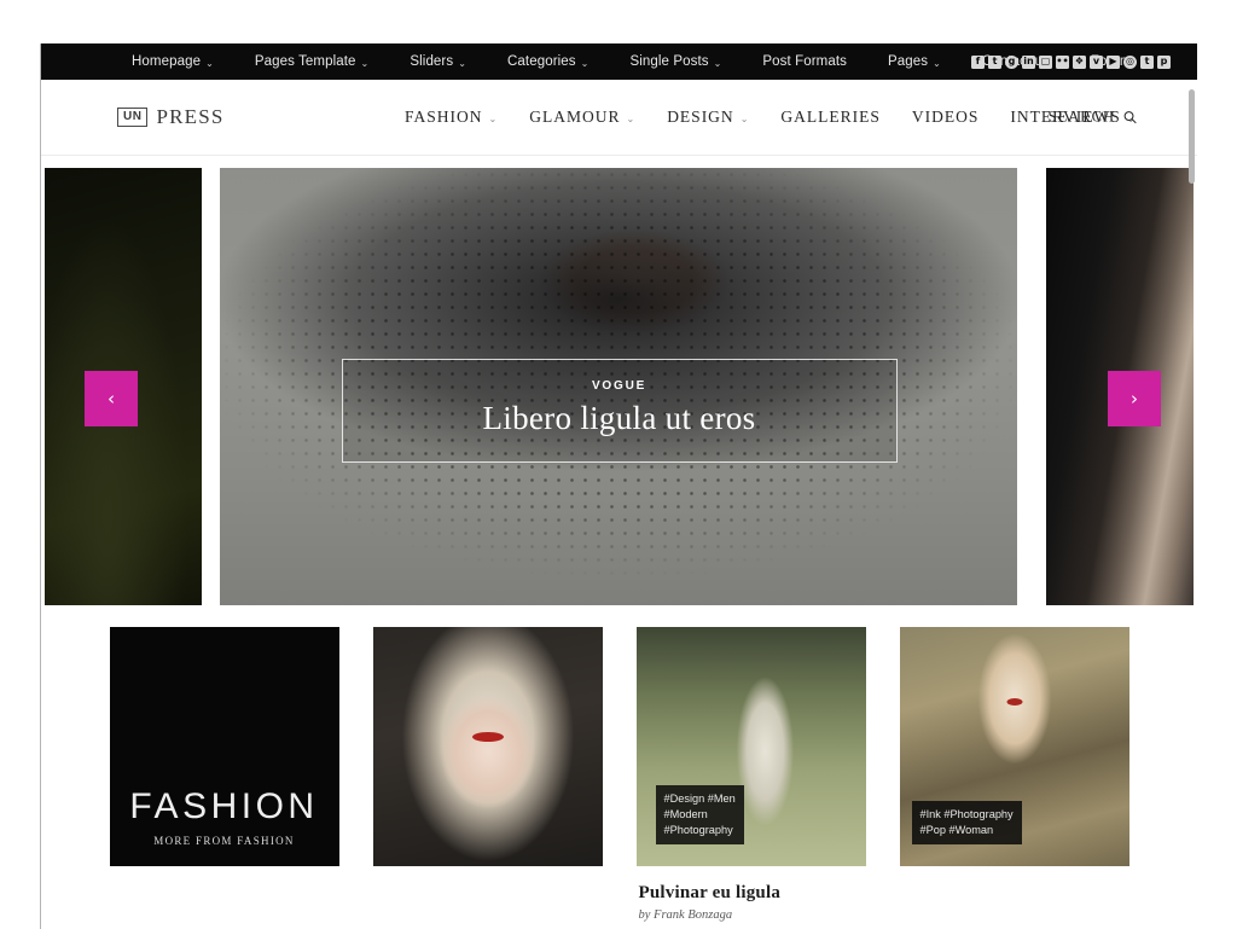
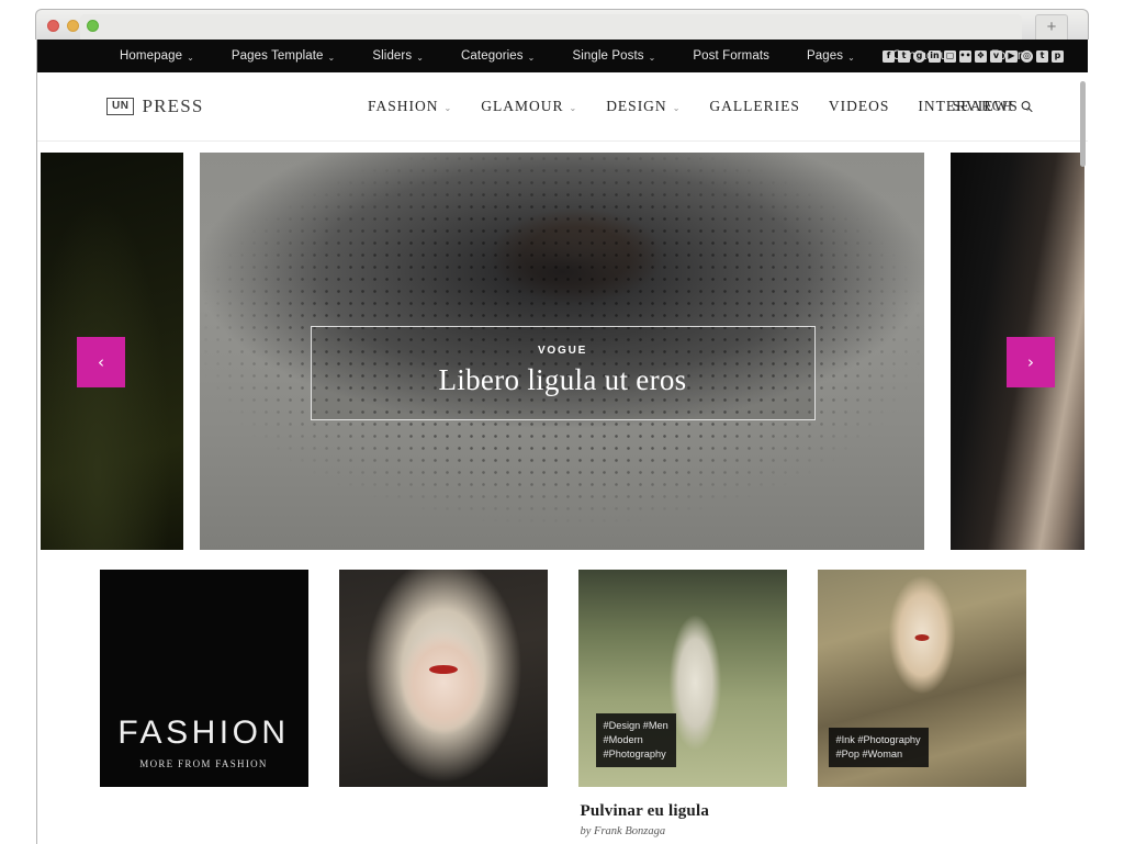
+ +
  Homepage
  ⌄
  Pages Template
  ⌄
  Sliders
  ⌄
  Categories
  ⌄
  Single Posts
  ⌄
  Post Formats
  Pages
  ⌄
  f
  t
  g
  in
  ▢
  ••
  ❖
  v
  ▶
  ◎
  t
  p
  UN
  PRESS
  FASHION
  ⌄
  GLAMOUR
  ⌄
  DESIGN
  ⌄
  GALLERIES
  VIDEOS
  INTERVIEWS
  ⌄
  SEARCH
  VOGUE
  Libero ligula ut eros
  ‹
  ›
  FASHION
  MORE FROM FASHION
  #Design #Men
  #Modern
  #Photography
  Pulvinar eu ligula
  by Frank Bonzaga
  #Ink #Photography
  #Pop #Woman
